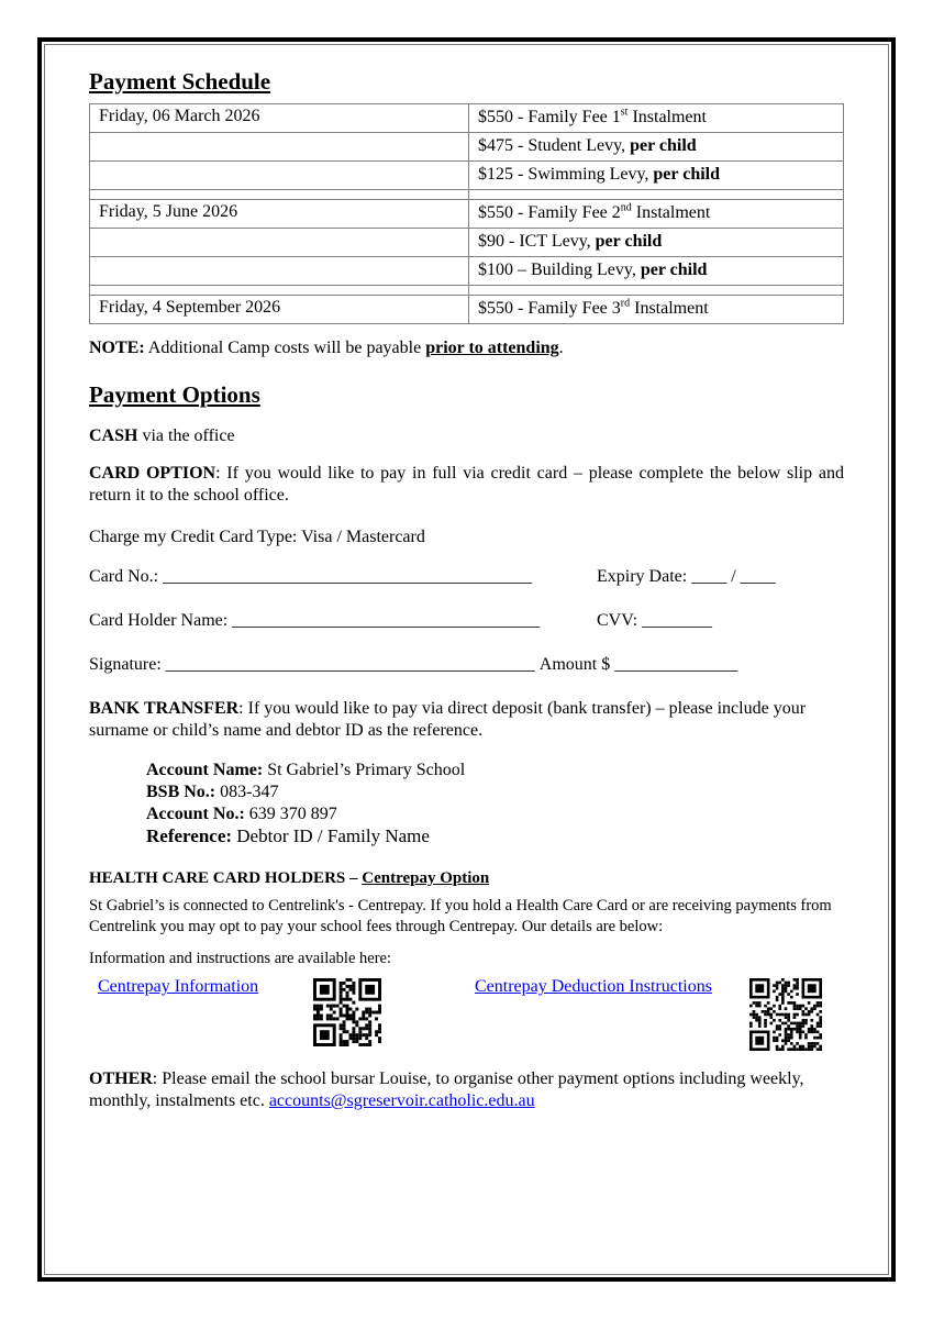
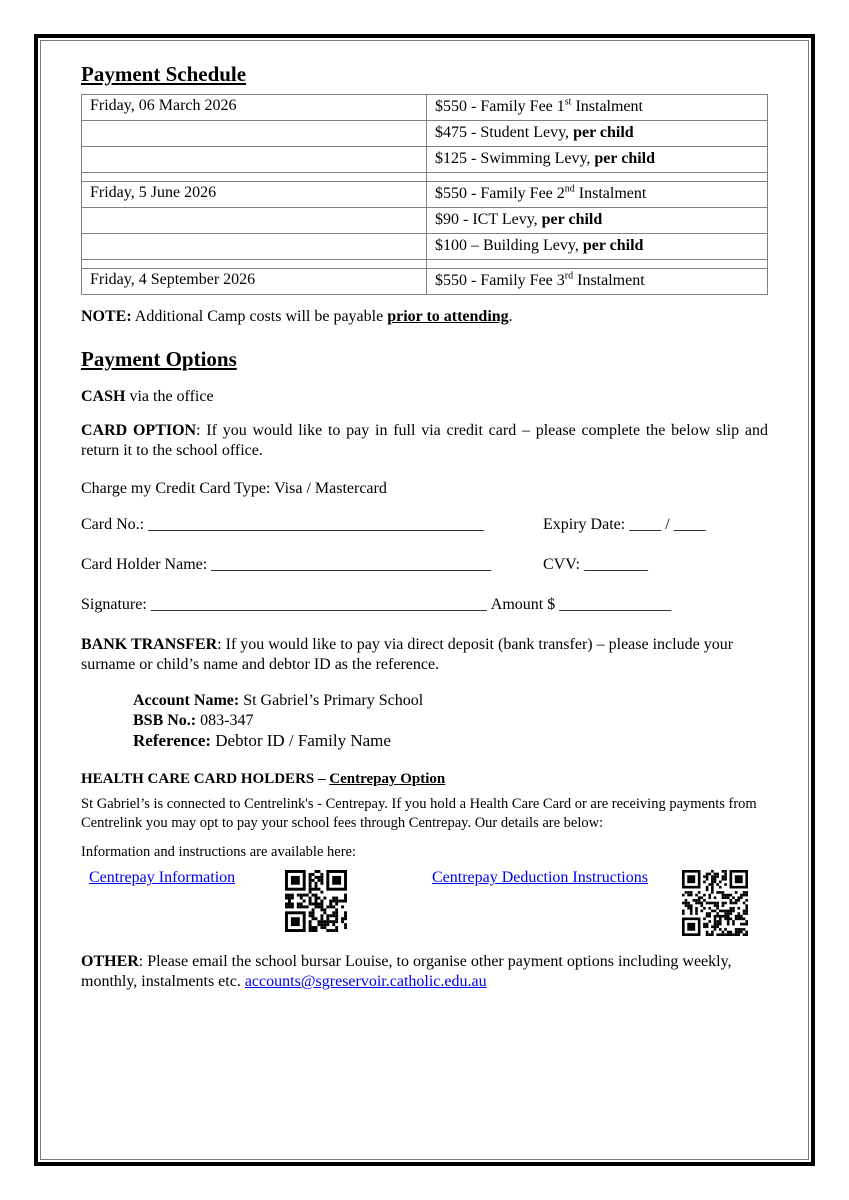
  Payment Schedule
  Friday, 06 March 2026	$550 - Family Fee 1st Instalment
  	$475 - Student Levy, per child
  	$125 - Swimming Levy, per child
  Friday, 5 June 2026	$550 - Family Fee 2nd Instalment
  	$90 - ICT Levy, per child
  	$100 – Building Levy, per child
  Friday, 4 September 2026	$550 - Family Fee 3rd Instalment
  NOTE: Additional Camp costs will be payable prior to attending.
  Payment Options
  CASH via the office
  CARD OPTION: If you would like to pay in full via credit card – please complete the below slip and return it to the school office.
  Charge my Credit Card Type: Visa / Mastercard
  Card No.: __________________________________________
  Expiry Date: ____ / ____
  Card Holder Name: ___________________________________
  CVV: ________
  Signature: __________________________________________
  Amount $ ______________
  BANK TRANSFER: If you would like to pay via direct deposit (bank transfer) – please include your surname or child’s name and debtor ID as the reference.
  Account Name: St Gabriel’s Primary School
  BSB No.: 083-347
- Account No.: 639 370 897
  Reference: Debtor ID / Family Name
  HEALTH CARE CARD HOLDERS – Centrepay Option
  St Gabriel’s is connected to Centrelink's - Centrepay. If you hold a Health Care Card or are receiving payments from Centrelink you may opt to pay your school fees through Centrepay. Our details are below:
  Information and instructions are available here:
  Centrepay Information
  Centrepay Deduction Instructions
  OTHER: Please email the school bursar Louise, to organise other payment options including weekly, monthly, instalments etc. accounts@sgreservoir.catholic.edu.au
